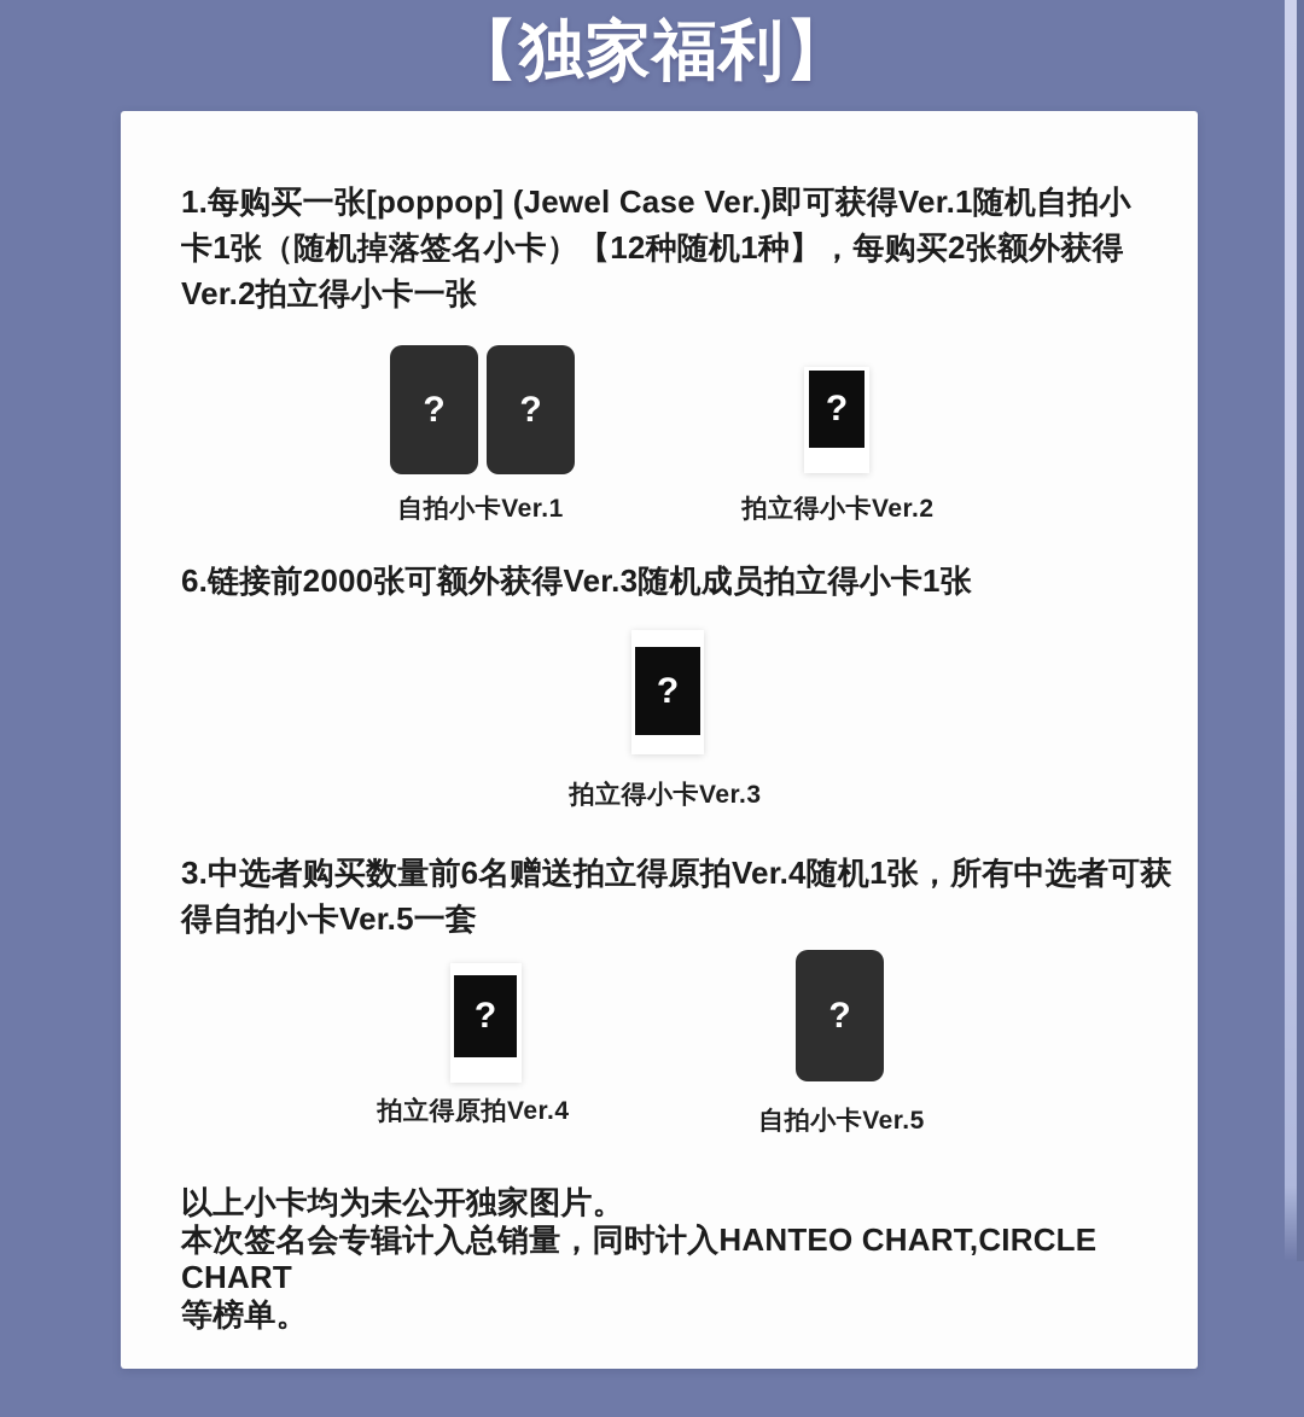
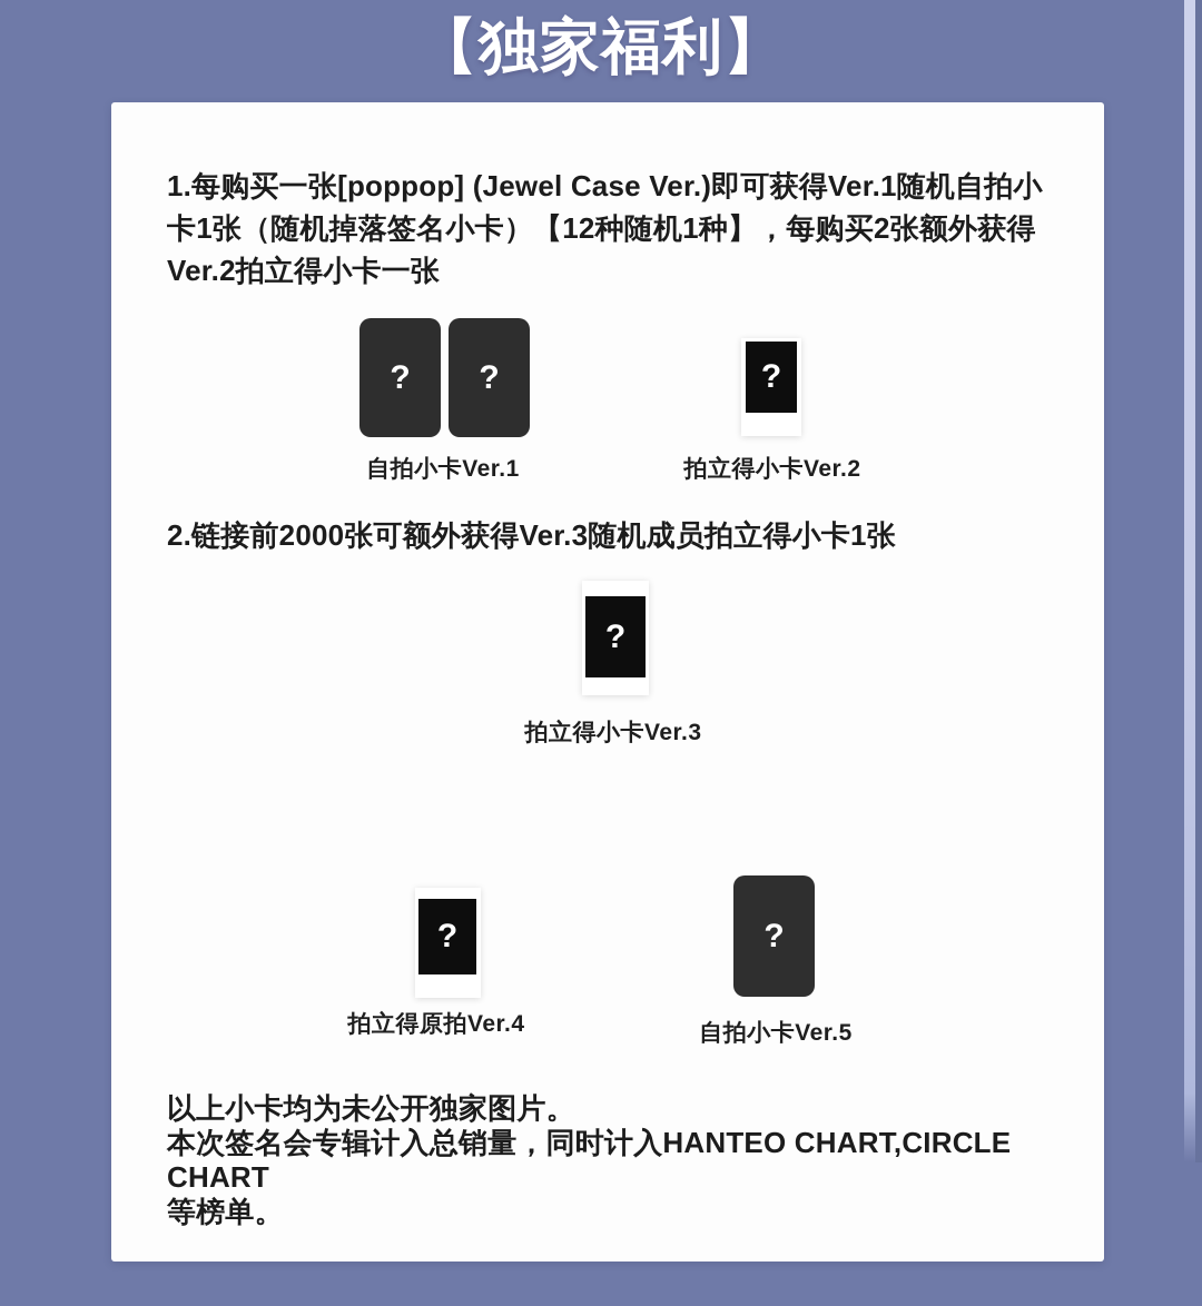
  【独家福利】
  1.每购买一张[poppop] (Jewel Case Ver.)即可获得Ver.1随机自拍小
  卡1张（随机掉落签名小卡）【12种随机1种】，每购买2张额外获得
  Ver.2拍立得小卡一张
  ?
  ?
  ?
  自拍小卡Ver.1
  拍立得小卡Ver.2
- 6.链接前2000张可额外获得Ver.3随机成员拍立得小卡1张
+ 2.链接前2000张可额外获得Ver.3随机成员拍立得小卡1张
  ?
  拍立得小卡Ver.3
- 3.中选者购买数量前6名赠送拍立得原拍Ver.4随机1张，所有中选者可获
- 得自拍小卡Ver.5一套
  ?
  ?
  拍立得原拍Ver.4
  自拍小卡Ver.5
  以上小卡均为未公开独家图片。
  本次签名会专辑计入总销量，同时计入HANTEO CHART,CIRCLE CHART
  等榜单。
